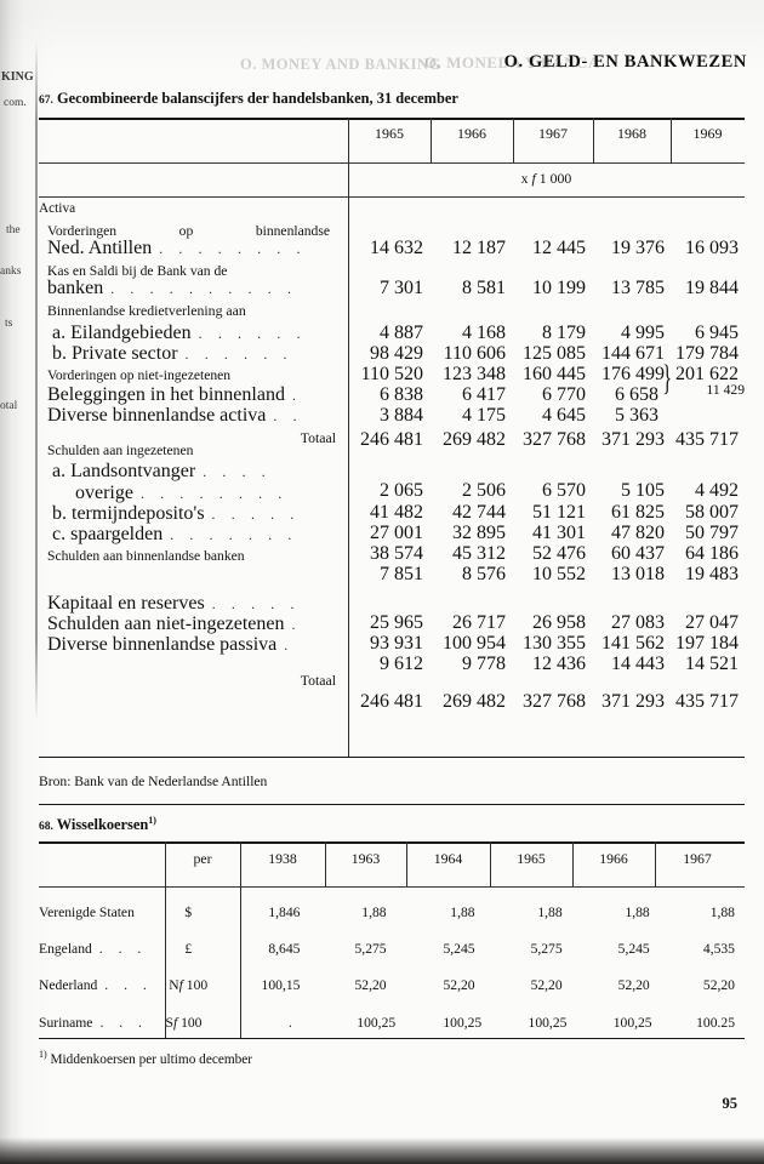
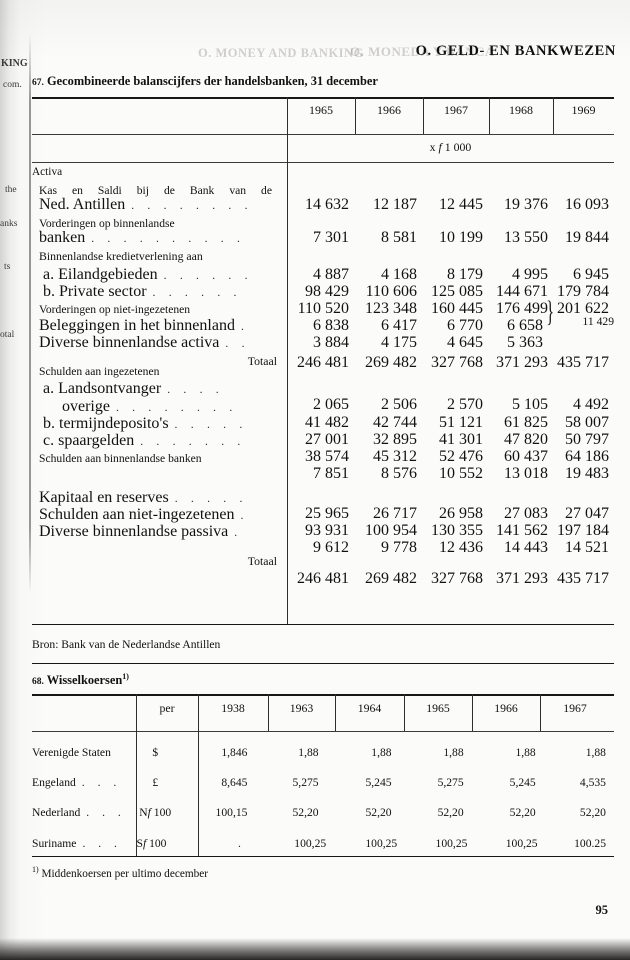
  O. MONEY AND BANKING
  O. MONEDA Y BANCA
  KING
  com.
  the
  anks
  ts
  otal
  O. GELD- EN BANKWEZEN
  67. Gecombineerde balanscijfers der handelsbanken, 31 december
  1965
  1966
  1967
  1968
  1969
  x f 1 000
  Activa
- Vorderingen op binnenlandse
+ Kas en Saldi bij de Bank van de
  Ned. Antillen
  . . . . . . . .
- Kas en Saldi bij de Bank van de
+ Vorderingen op binnenlandse
  banken
  . . . . . . . . . .
  Binnenlandse kredietverlening aan
  a. Eilandgebieden
  . . . . . .
  b. Private sector
  . . . . . .
  Vorderingen op niet-ingezetenen
  Beleggingen in het binnenland
  .
  Diverse binnenlandse activa
  . .
  Totaal
  14 632
  12 187
  12 445
  19 376
  16 093
  7 301
  8 581
  10 199
- 13 785
+ 13 550
  19 844
  4 887
  4 168
  8 179
  4 995
  6 945
  98 429
  110 606
  125 085
  144 671
  179 784
  110 520
  123 348
  160 445
  176 499
  201 622
  6 838
  6 417
  6 770
  6 658
  3 884
  4 175
  4 645
  5 363
  246 481
  269 482
  327 768
  371 293
  435 717
  }
  11 429
  Schulden aan ingezetenen
  a. Landsontvanger
  . . . .
  overige
  . . . . . . . .
  b. termijndeposito's
  . . . . .
  c. spaargelden
  . . . . . . .
  Schulden aan binnenlandse banken
  Kapitaal en reserves
  . . . . .
  Schulden aan niet-ingezetenen
  .
  Diverse binnenlandse passiva
  .
  Totaal
  2 065
  2 506
- 6 570
+ 2 570
  5 105
  4 492
  41 482
  42 744
  51 121
  61 825
  58 007
  27 001
  32 895
  41 301
  47 820
  50 797
  38 574
  45 312
  52 476
  60 437
  64 186
  7 851
  8 576
  10 552
  13 018
  19 483
  25 965
  26 717
  26 958
  27 083
  27 047
  93 931
  100 954
  130 355
  141 562
  197 184
  9 612
  9 778
  12 436
  14 443
  14 521
  246 481
  269 482
  327 768
  371 293
  435 717
  Bron: Bank van de Nederlandse Antillen
  68. Wisselkoersen1)
  per
  1938
  1963
  1964
  1965
  1966
  1967
  Verenigde Staten
  $
  1,846
  1,88
  1,88
  1,88
  1,88
  1,88
  Engeland
  . . .
  £
  8,645
  5,275
  5,245
  5,275
  5,245
  4,535
  Nederland
  . . .
  Nf 100
  100,15
  52,20
  52,20
  52,20
  52,20
  52,20
  Suriname
  . . .
  Sf 100
  .
  100,25
  100,25
  100,25
  100,25
  100.25
  1) Middenkoersen per ultimo december
  95
